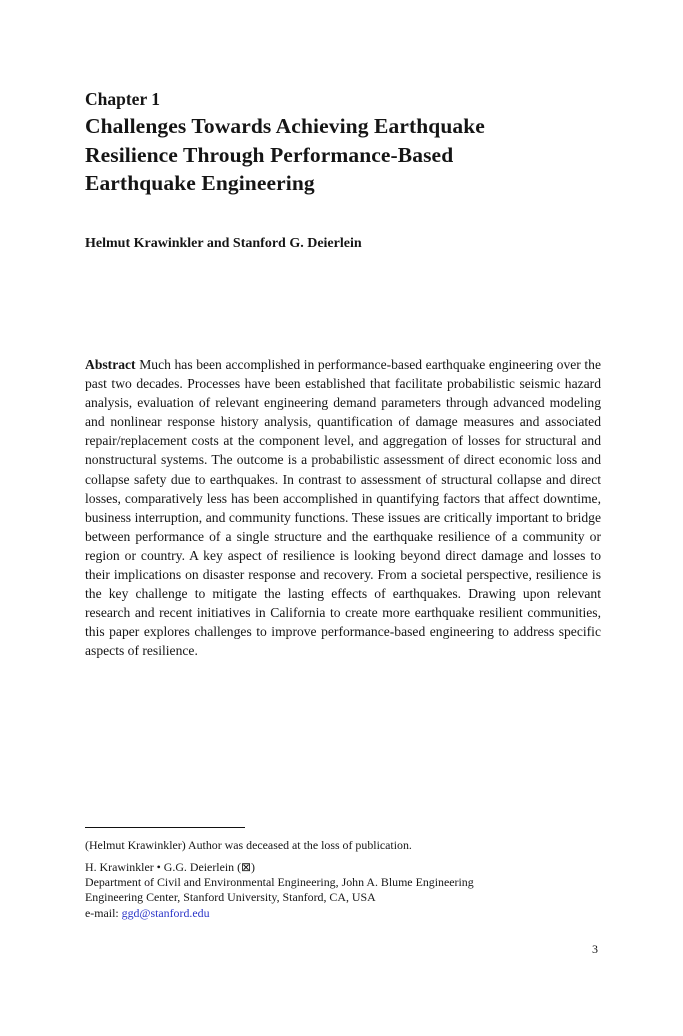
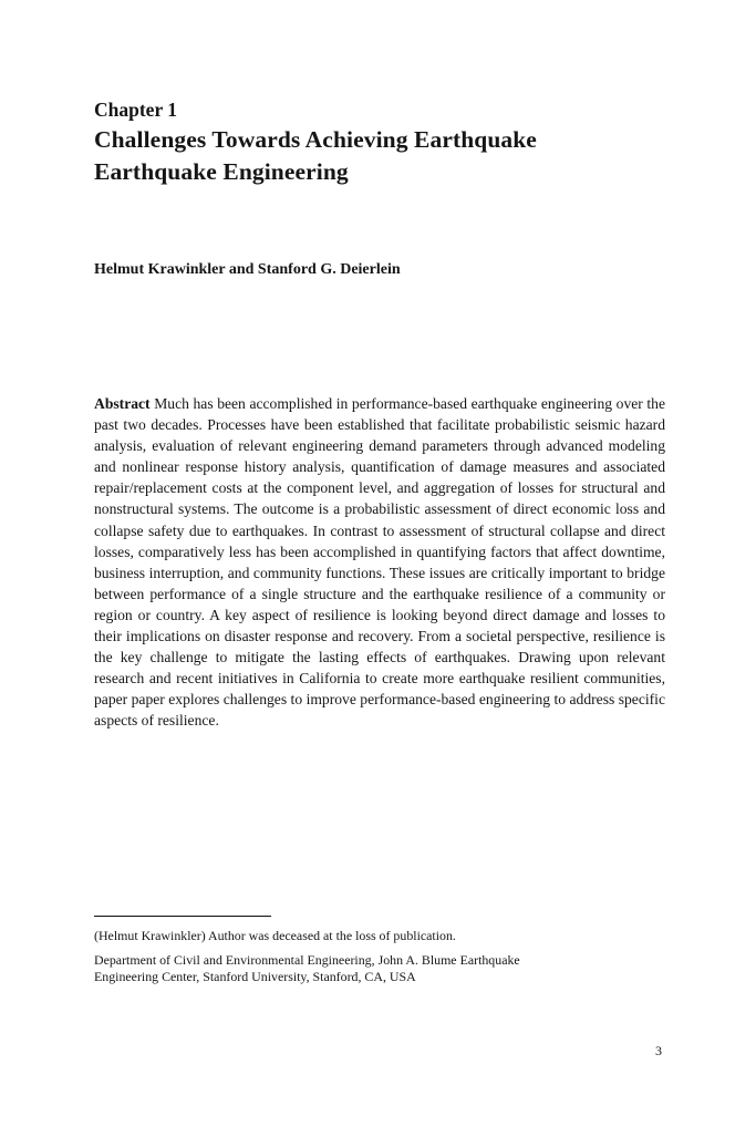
  Chapter 1
  Challenges Towards Achieving Earthquake
- Resilience Through Performance-Based
  Earthquake Engineering
  Helmut Krawinkler and Stanford G. Deierlein
- Abstract Much has been accomplished in performance-based earthquake engineering over the past two decades. Processes have been established that facilitate probabilistic seismic hazard analysis, evaluation of relevant engineering demand parameters through advanced modeling and nonlinear response history analysis, quantification of damage measures and associated repair/replacement costs at the component level, and aggregation of losses for structural and nonstructural systems. The outcome is a probabilistic assessment of direct economic loss and collapse safety due to earthquakes. In contrast to assessment of structural collapse and direct losses, comparatively less has been accomplished in quantifying factors that affect downtime, business interruption, and community functions. These issues are critically important to bridge between performance of a single structure and the earthquake resilience of a community or region or country. A key aspect of resilience is looking beyond direct damage and losses to their implications on disaster response and recovery. From a societal perspective, resilience is the key challenge to mitigate the lasting effects of earthquakes. Drawing upon relevant research and recent initiatives in California to create more earthquake resilient communities, this paper explores challenges to improve performance-based engineering to address specific aspects of resilience.
+ Abstract Much has been accomplished in performance-based earthquake engineering over the past two decades. Processes have been established that facilitate probabilistic seismic hazard analysis, evaluation of relevant engineering demand parameters through advanced modeling and nonlinear response history analysis, quantification of damage measures and associated repair/replacement costs at the component level, and aggregation of losses for structural and nonstructural systems. The outcome is a probabilistic assessment of direct economic loss and collapse safety due to earthquakes. In contrast to assessment of structural collapse and direct losses, comparatively less has been accomplished in quantifying factors that affect downtime, business interruption, and community functions. These issues are critically important to bridge between performance of a single structure and the earthquake resilience of a community or region or country. A key aspect of resilience is looking beyond direct damage and losses to their implications on disaster response and recovery. From a societal perspective, resilience is the key challenge to mitigate the lasting effects of earthquakes. Drawing upon relevant research and recent initiatives in California to create more earthquake resilient communities, paper paper explores challenges to improve performance-based engineering to address specific aspects of resilience.
  (Helmut Krawinkler) Author was deceased at the loss of publication.
- H. Krawinkler • G.G. Deierlein (⊠)
- Department of Civil and Environmental Engineering, John A. Blume Engineering
+ Department of Civil and Environmental Engineering, John A. Blume Earthquake
  Engineering Center, Stanford University, Stanford, CA, USA
- e-mail: ggd@stanford.edu
  3
